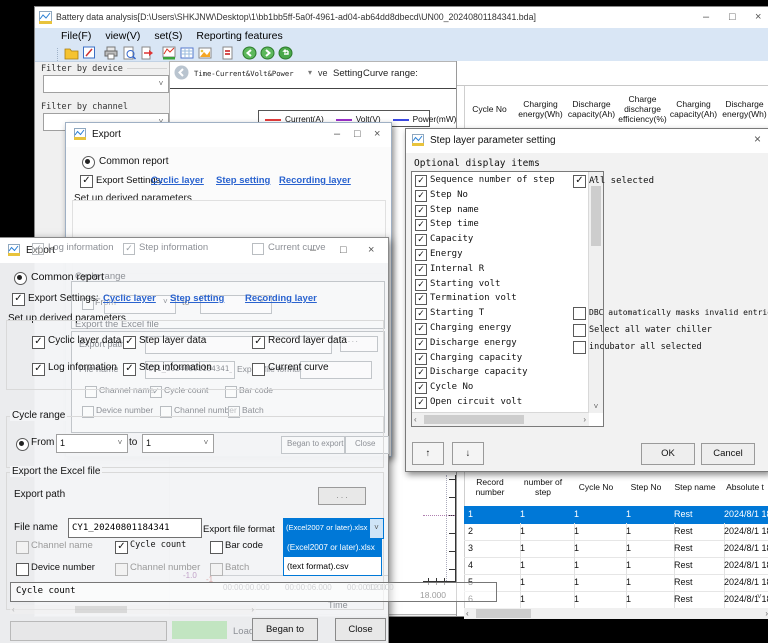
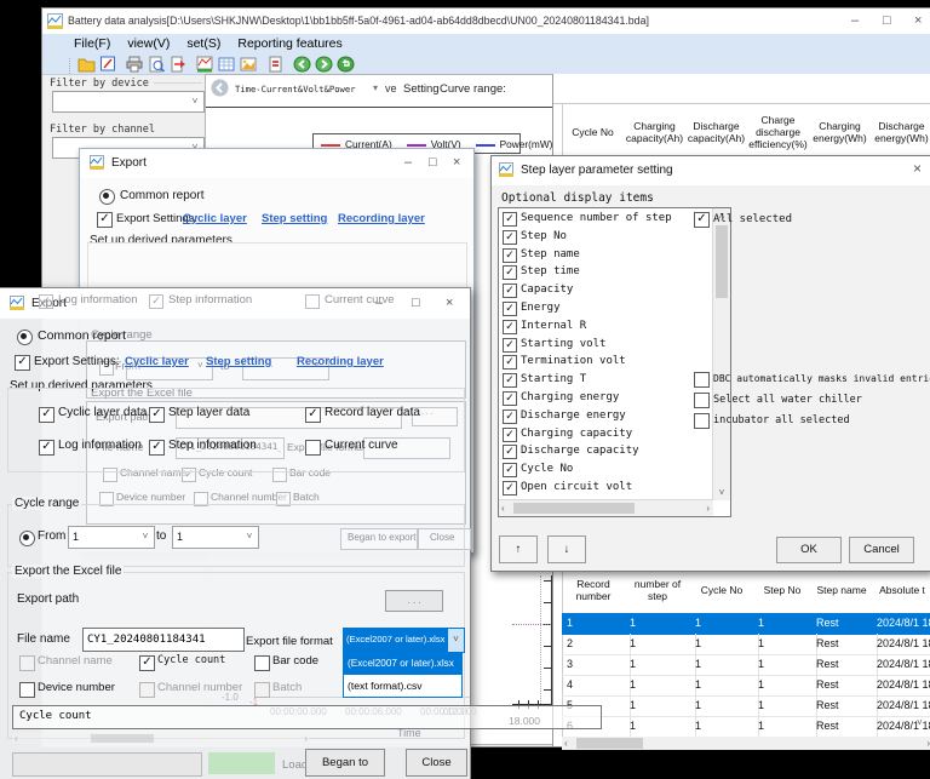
  Battery data analysis[D:\Users\SHKJNW\Desktop\1\bb1bb5ff-5a0f-4961-ad04-ab64dd8dbecd\UN00_20240801184341.bda]
  –
  □
  ×
  File(F) view(V) set(S) Reporting features
  Filter by device
  ˅
  Filter by channel
  Time-Current&Volt&Power
  ▾
  ve
  Setting
  Curve range:
  Current(A) Volt(V) Power(mW
  18.000
  Cycle No
- Charging energy(Wh)
+ Charging capacity(Ah)
  Discharge capacity(Ah)
  Charge discharge efficiency(%)
- Charging capacity(Ah)
+ Charging energy(Wh)
  Discharge energy(Wh)
  Record number
  number of step
  Cycle No
  Step No
  Step name
  Absolute t
  1
  1
  1
  1
  Rest
  2024/8/1 1
  2
  1
  1
  1
  Rest
  2024/8/1 1
  3
  1
  1
  1
  Rest
  2024/8/1 1
  4
  1
  1
  1
  Rest
  2024/8/1 1
  5
  1
  1
  1
  Rest
  2024/8/1 1
  6
  1
  1
  1
  Rest
  2024/8/1 1
  ˅
  ‹
  ›
  Export
  –
  □
  ×
  Common report
  Export Settings:
  Cyclic layer
  Step setting
  Recording layer
  Set up derived parameters
  Export
  –
  □
  ×
  Log information
  Step information
  Current curve
  Cycle range
  From
  ˅
  to
  ˅
  Export the Excel file
  Export pat
  File name
  CY1_20240801184341_
  Exp file format
  Channel name
  Cycle count
  Bar code
  Device number
  Channel number
  Batch
  Began to export
  Close
  -1.0
  -1
  00:00:00.000
  00:00:06.000
  00:00:12.000
  00:00
  Time
  Common report
  Export Settings:
  Cyclic layer
  Step setting
  Recording layer
  Set up derived parameters
  Cyclic layer data
  Step layer data
  Record layer data
  Log information
  Step information
  Current curve
  Cycle range
  From
  1
  ˅
  to
  1
  ˅
  Export the Excel file
  Export path
  . . .
  File name
  CY1_20240801184341
  Export file format
  (Excel2007 or later).xlsx
  ˅
  (Excel2007 or later).xlsx
  (text format).csv
  Channel name
  Cycle count
  Bar code
  Device number
  Channel number
  Batch
  Cycle count
  ‹
  ›
  Loa
  Close
  Step layer parameter setting
  ×
  Optional display items
  ˄
  ˅
  ‹
  ›
  Sequence number of step
  Step No
  Step name
  Step time
  Capacity
  Energy
  Internal R
  Starting volt
  Termination volt
  Starting T
  Charging energy
  Discharge energy
  Charging capacity
  Discharge capacity
  Cycle No
  Open circuit volt
  All selected
  DBC automatically masks invalid entri
  Select all water chiller
  incubator all selected
  ↑
  ↓
  OK
  Cancel
